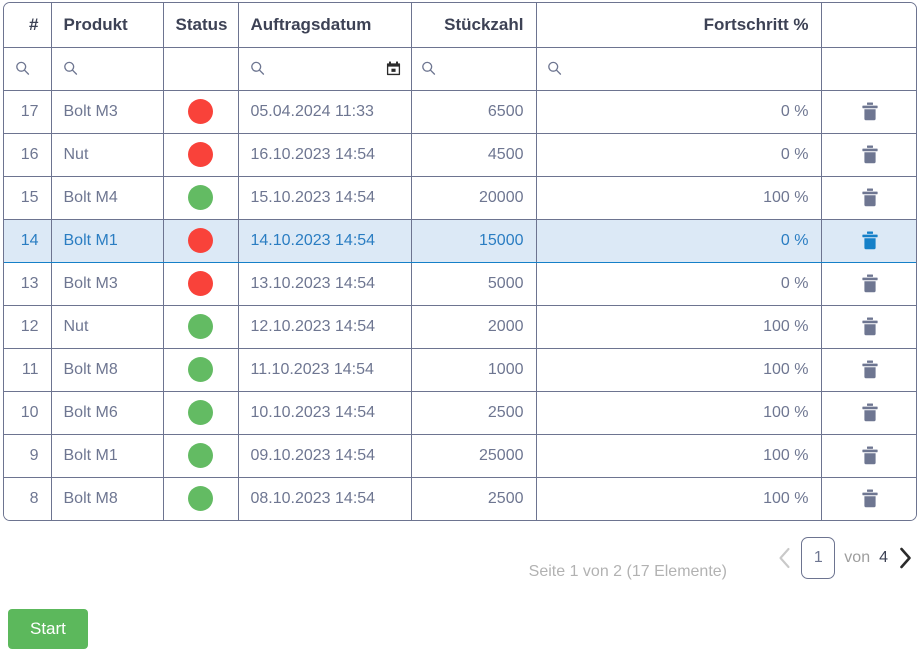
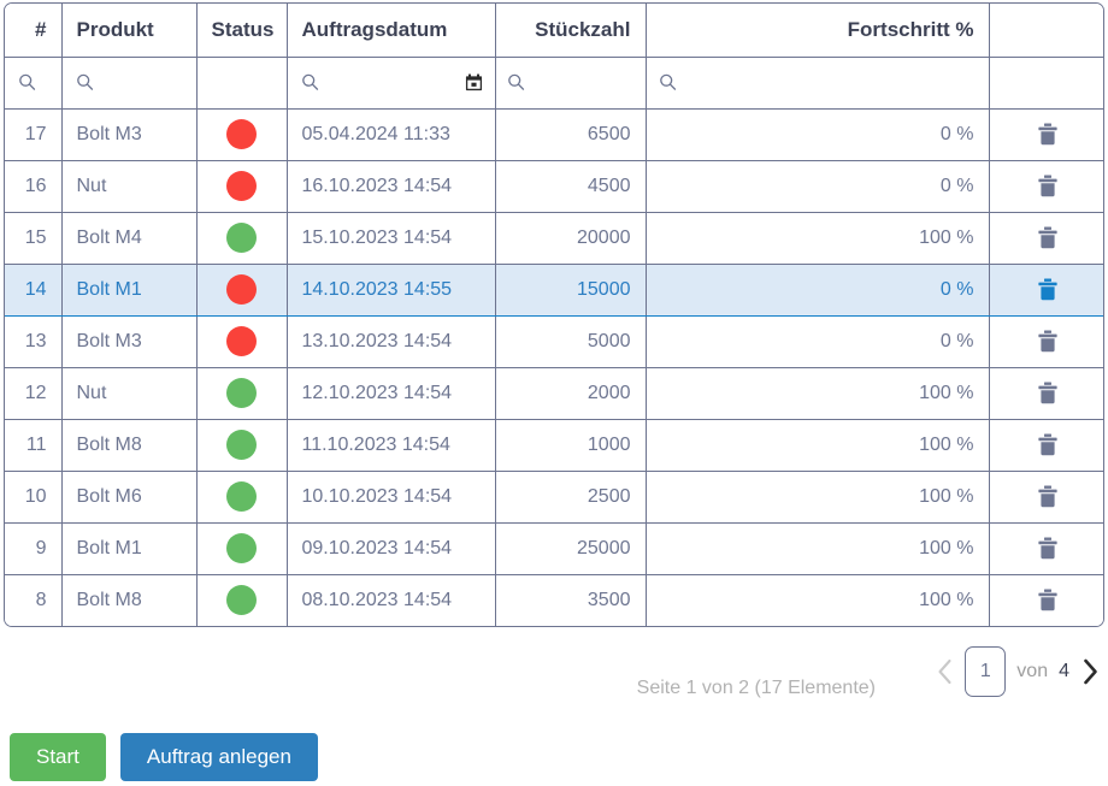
  #	Produkt	Status	Auftragsdatum	Stückzahl	Fortschritt %
  17	Bolt M3		05.04.2024 11:33	6500	0 %
  16	Nut		16.10.2023 14:54	4500	0 %
  15	Bolt M4		15.10.2023 14:54	20000	100 %
- 14	Bolt M1		14.10.2023 14:54	15000	0 %
+ 14	Bolt M1		14.10.2023 14:55	15000	0 %
  13	Bolt M3		13.10.2023 14:54	5000	0 %
  12	Nut		12.10.2023 14:54	2000	100 %
  11	Bolt M8		11.10.2023 14:54	1000	100 %
  10	Bolt M6		10.10.2023 14:54	2500	100 %
  9	Bolt M1		09.10.2023 14:54	25000	100 %
- 8	Bolt M8		08.10.2023 14:54	2500	100 %
+ 8	Bolt M8		08.10.2023 14:54	3500	100 %
  Seite 1 von 2 (17 Elemente)
  1
  von
  4
  Start
+ Auftrag anlegen
